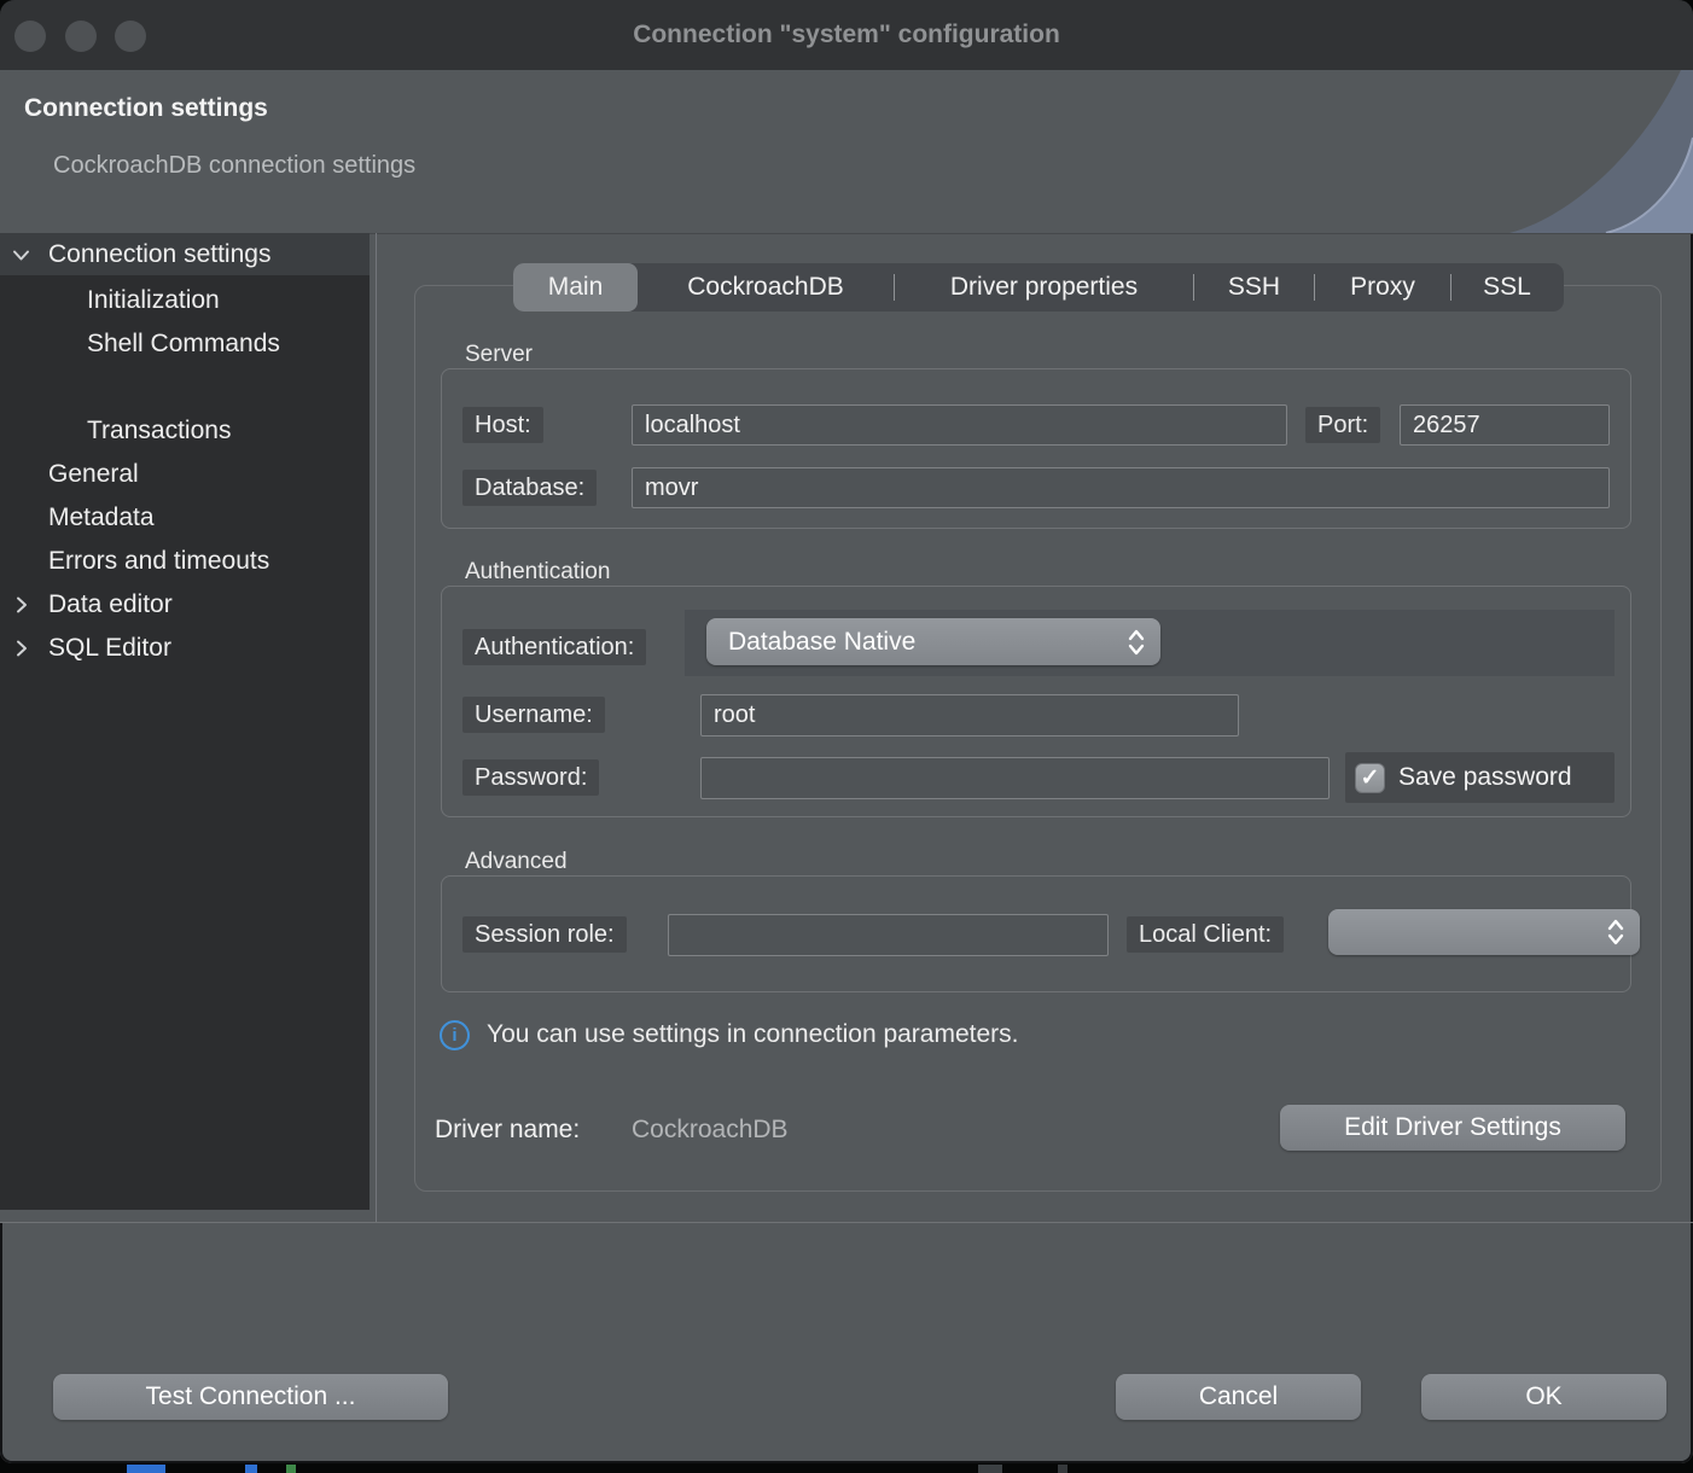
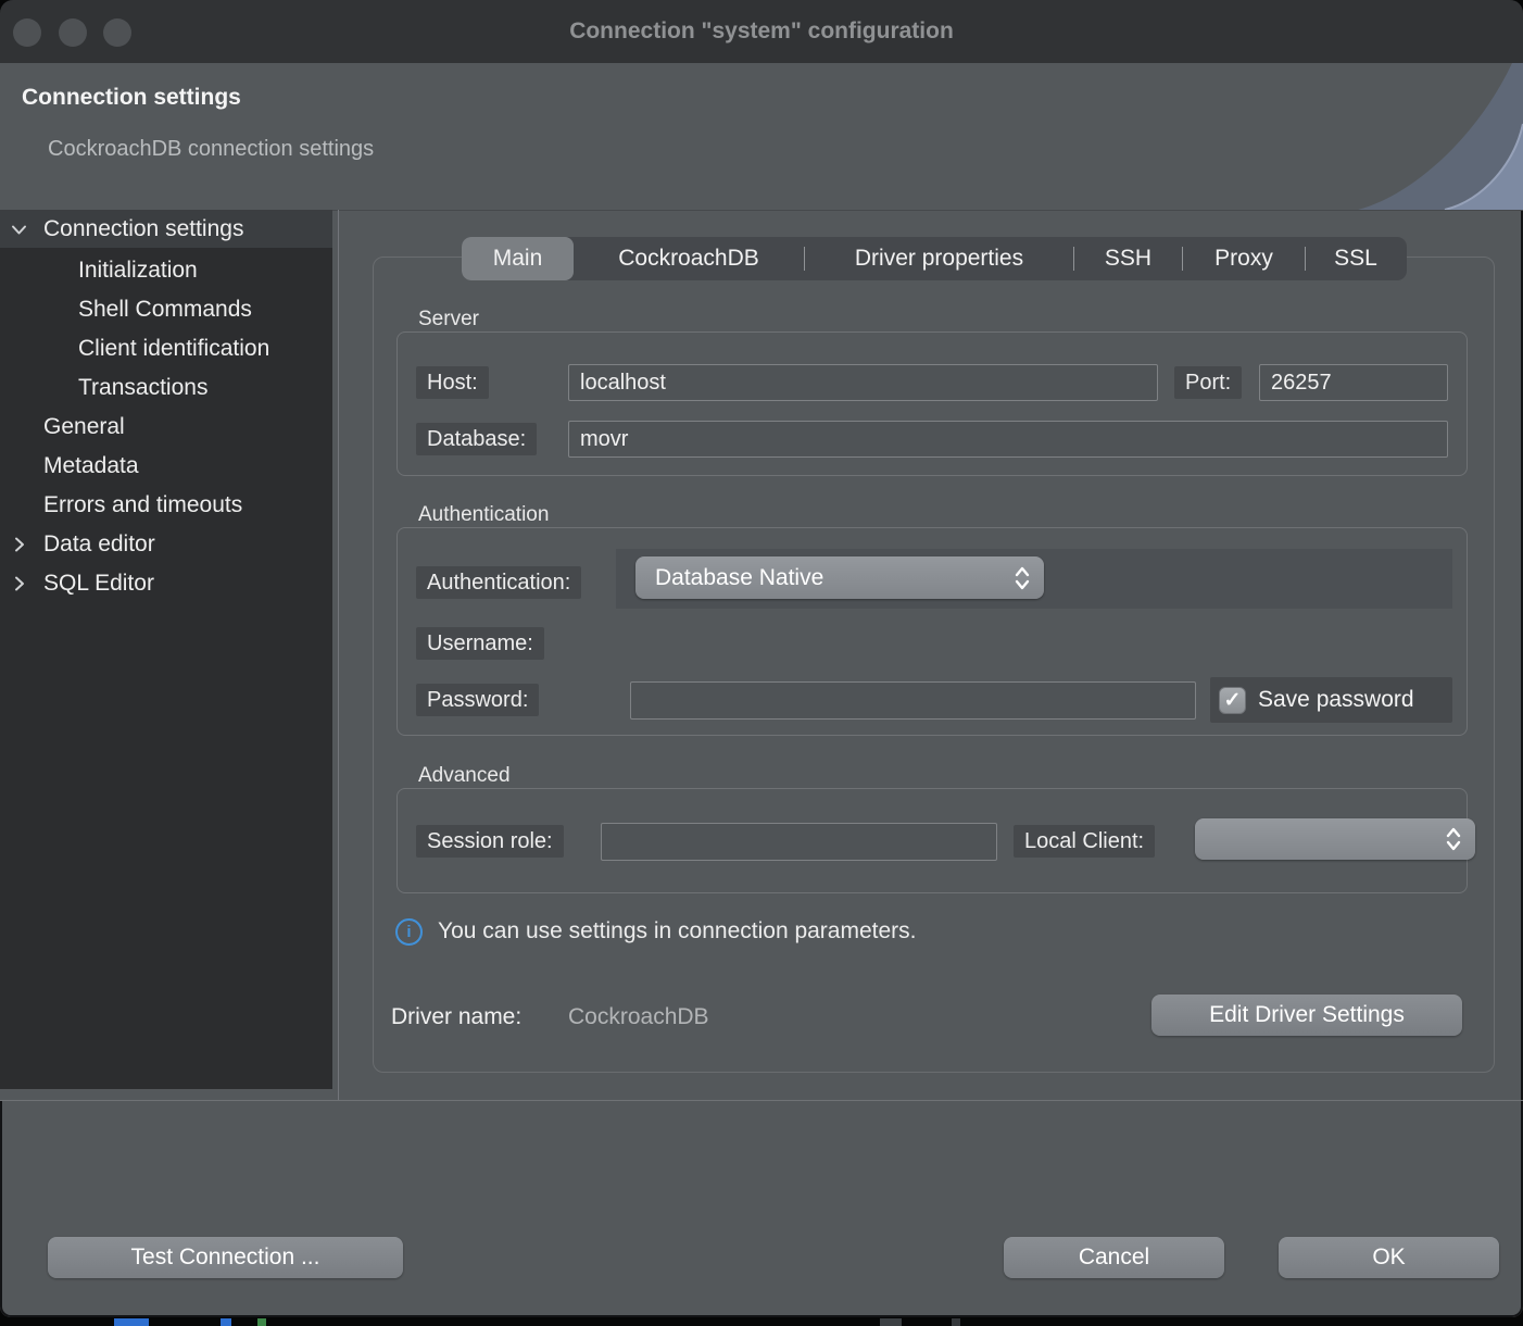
  Connection "system" configuration
  Connection settings
  CockroachDB connection settings
  Connection settings
  Initialization
  Shell Commands
+ Client identification
  Transactions
  General
  Metadata
  Errors and timeouts
  Data editor
  SQL Editor
  Main
  CockroachDB
  Driver properties
  SSH
  Proxy
  SSL
  Server
  Host:
  localhost
  Port:
  26257
  Database:
  movr
  Authentication
  Authentication:
  Database Native
  Username:
- root
  Password:
  ✓
  Save password
  Advanced
  Session role:
  Local Client:
  i
  You can use settings in connection parameters.
  Driver name:
  CockroachDB
  Edit Driver Settings
  Test Connection ...
  Cancel
  OK
